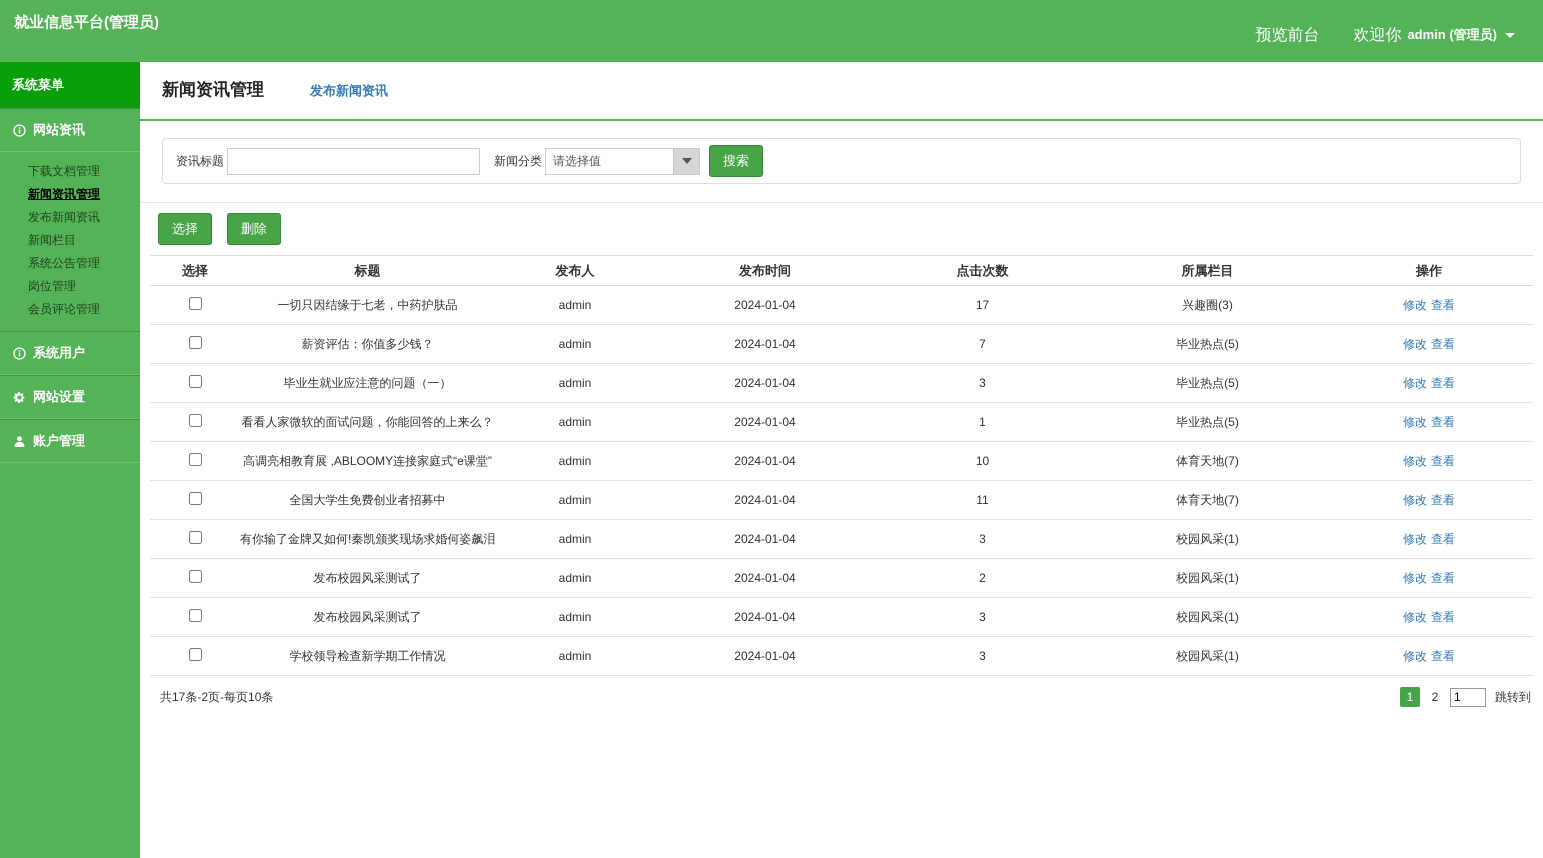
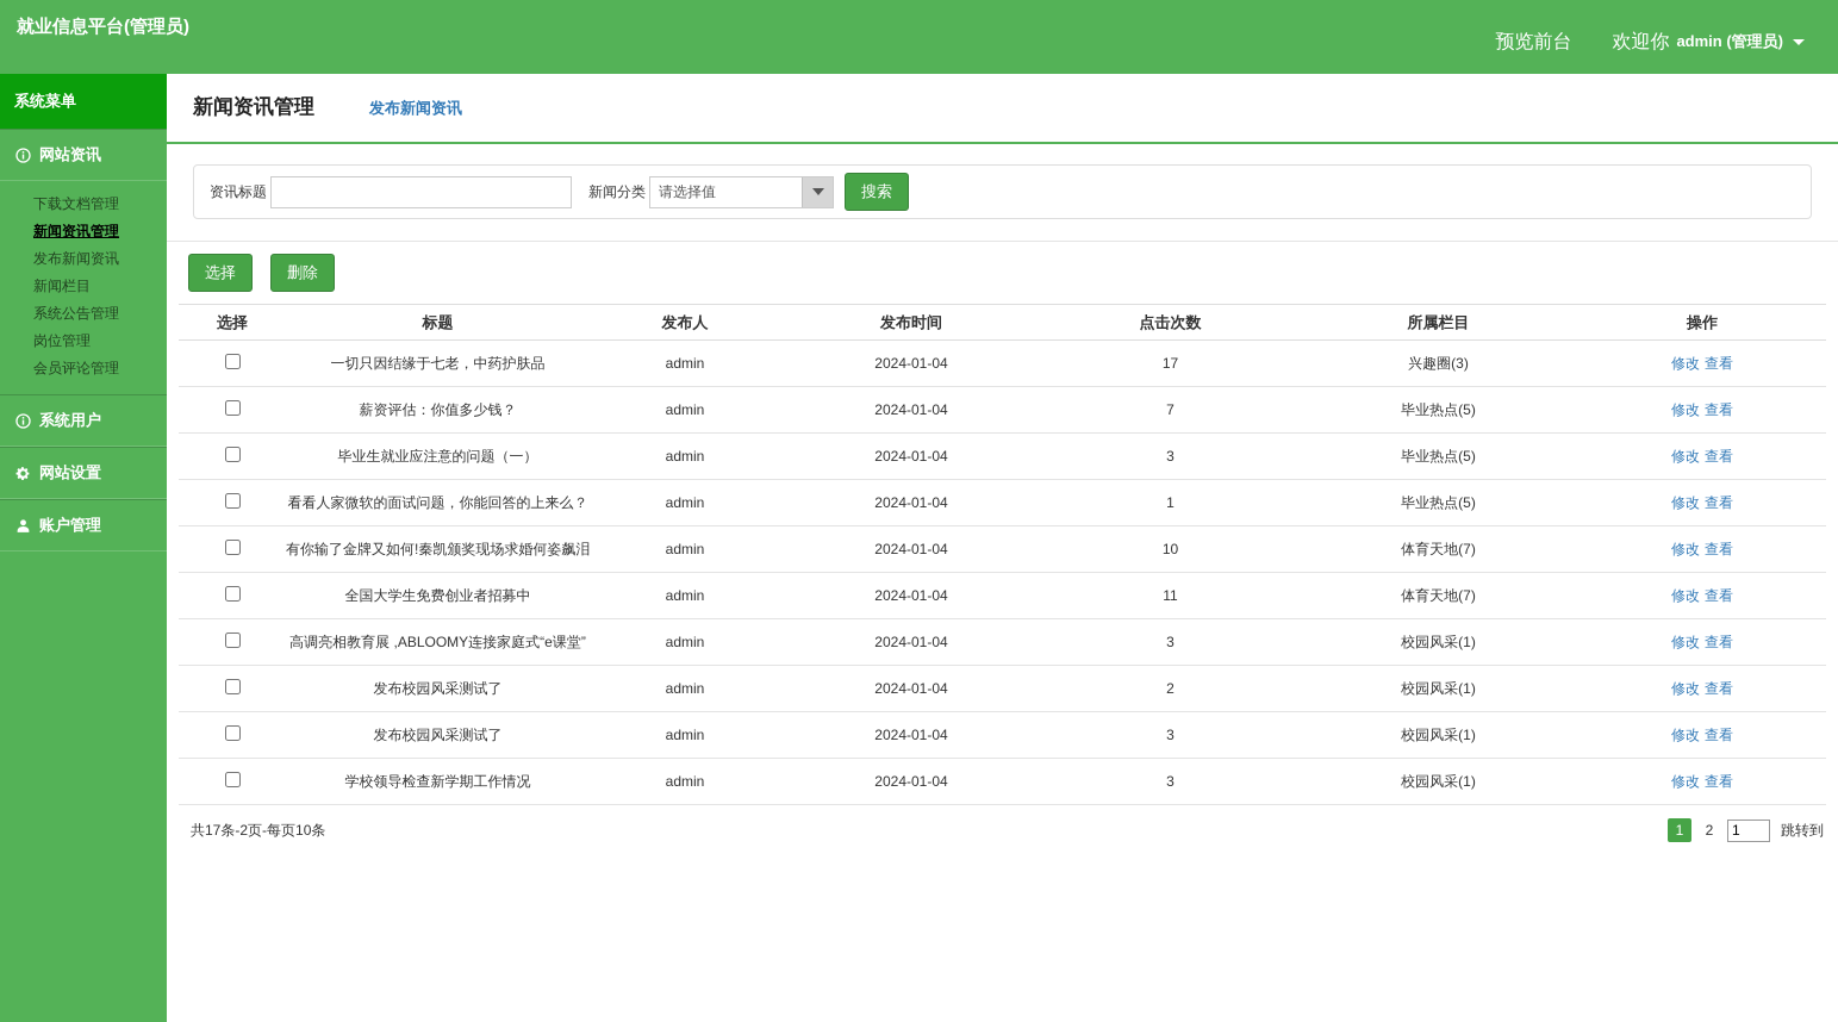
  就业信息平台(管理员)
  预览前台
  欢迎你
  admin (管理员)
  系统菜单
  网站资讯
  下载文档管理
  新闻资讯管理
  发布新闻资讯
  新闻栏目
  系统公告管理
  岗位管理
  会员评论管理
  系统用户
  网站设置
  账户管理
  新闻资讯管理
  发布新闻资讯
  资讯标题
  新闻分类
  请选择值
  搜索
  选择
  删除
  选择	标题	发布人	发布时间	点击次数	所属栏目	操作
  	一切只因结缘于七老，中药护肤品	admin	2024-01-04	17	兴趣圈(3)	修改 查看
  	薪资评估：你值多少钱？	admin	2024-01-04	7	毕业热点(5)	修改 查看
  	毕业生就业应注意的问题（一）	admin	2024-01-04	3	毕业热点(5)	修改 查看
  	看看人家微软的面试问题，你能回答的上来么？	admin	2024-01-04	1	毕业热点(5)	修改 查看
- 	高调亮相教育展 ,ABLOOMY连接家庭式“e课堂”	admin	2024-01-04	10	体育天地(7)	修改 查看
+ 	有你输了金牌又如何!秦凯颁奖现场求婚何姿飙泪	admin	2024-01-04	10	体育天地(7)	修改 查看
  	全国大学生免费创业者招募中	admin	2024-01-04	11	体育天地(7)	修改 查看
- 	有你输了金牌又如何!秦凯颁奖现场求婚何姿飙泪	admin	2024-01-04	3	校园风采(1)	修改 查看
+ 	高调亮相教育展 ,ABLOOMY连接家庭式“e课堂”	admin	2024-01-04	3	校园风采(1)	修改 查看
  	发布校园风采测试了	admin	2024-01-04	2	校园风采(1)	修改 查看
  	发布校园风采测试了	admin	2024-01-04	3	校园风采(1)	修改 查看
  	学校领导检查新学期工作情况	admin	2024-01-04	3	校园风采(1)	修改 查看
  共17条-2页-每页10条
  1
  2
  1
  跳转到
